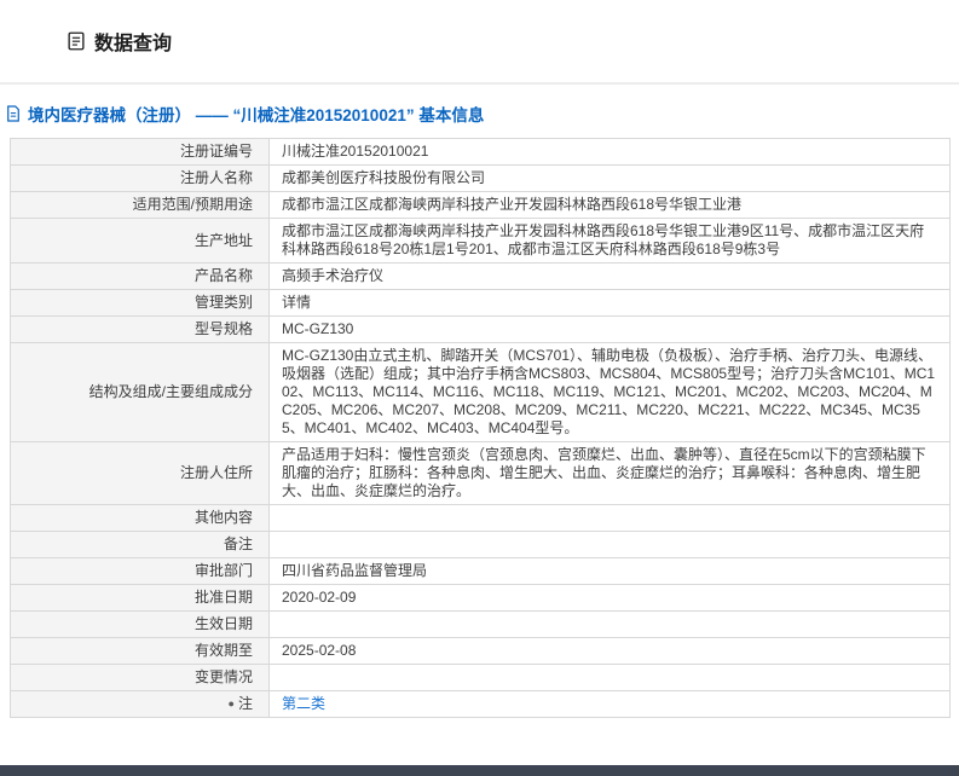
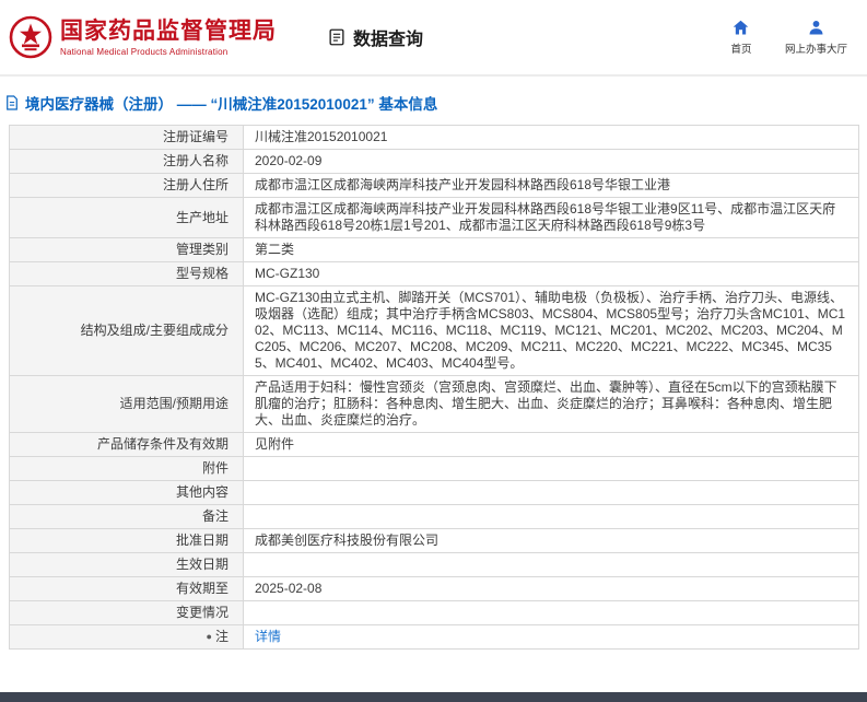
+ 国家药品监督管理局
+ National Medical Products Administration
  数据查询
+ 首页
+ 网上办事大厅
  境内医疗器械（注册） —— “川械注准20152010021” 基本信息
  注册证编号	川械注准20152010021
- 注册人名称	成都美创医疗科技股份有限公司
+ 注册人名称	2020-02-09
- 适用范围/预期用途	成都市温江区成都海峡两岸科技产业开发园科林路西段618号华银工业港
+ 注册人住所	成都市温江区成都海峡两岸科技产业开发园科林路西段618号华银工业港
  生产地址	成都市温江区成都海峡两岸科技产业开发园科林路西段618号华银工业港9区11号、成都市温江区天府科林路西段618号20栋1层1号201、成都市温江区天府科林路西段618号9栋3号
- 产品名称	高频手术治疗仪
- 管理类别	详情
+ 管理类别	第二类
  型号规格	MC-GZ130
  结构及组成/主要组成成分	MC-GZ130由立式主机、脚踏开关（MCS701）、辅助电极（负极板）、治疗手柄、治疗刀头、电源线、吸烟器（选配）组成；其中治疗手柄含MCS803、MCS804、MCS805型号；治疗刀头含MC101、MC102、MC113、MC114、MC116、MC118、MC119、MC121、MC201、MC202、MC203、MC204、MC205、MC206、MC207、MC208、MC209、MC211、MC220、MC221、MC222、MC345、MC355、MC401、MC402、MC403、MC404型号。
- 注册人住所	产品适用于妇科：慢性宫颈炎（宫颈息肉、宫颈糜烂、出血、囊肿等）、直径在5cm以下的宫颈粘膜下肌瘤的治疗；肛肠科：各种息肉、增生肥大、出血、炎症糜烂的治疗；耳鼻喉科：各种息肉、增生肥大、出血、炎症糜烂的治疗。
+ 适用范围/预期用途	产品适用于妇科：慢性宫颈炎（宫颈息肉、宫颈糜烂、出血、囊肿等）、直径在5cm以下的宫颈粘膜下肌瘤的治疗；肛肠科：各种息肉、增生肥大、出血、炎症糜烂的治疗；耳鼻喉科：各种息肉、增生肥大、出血、炎症糜烂的治疗。
+ 产品储存条件及有效期	见附件
+ 附件
  其他内容
  备注
- 审批部门	四川省药品监督管理局
- 批准日期	2020-02-09
+ 批准日期	成都美创医疗科技股份有限公司
  生效日期
  有效期至	2025-02-08
  变更情况
- ● 注	第二类
+ ● 注	详情
